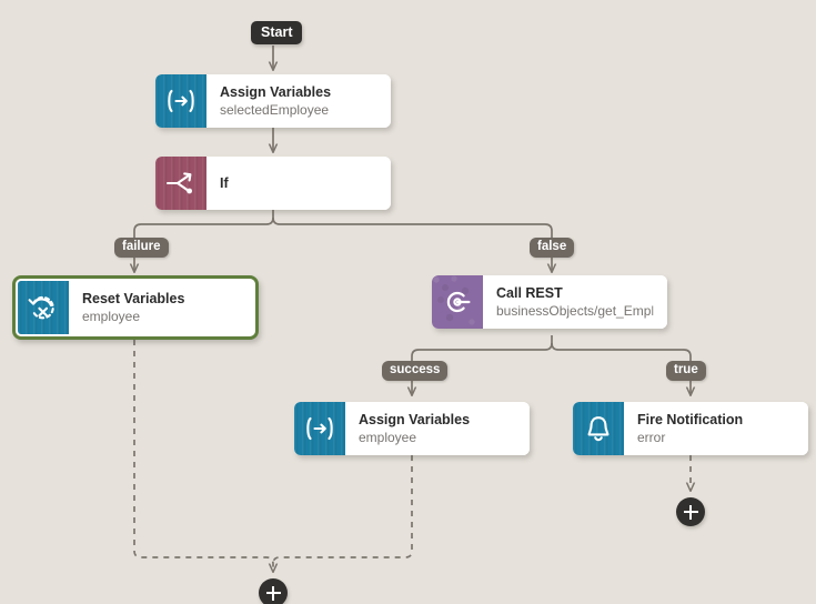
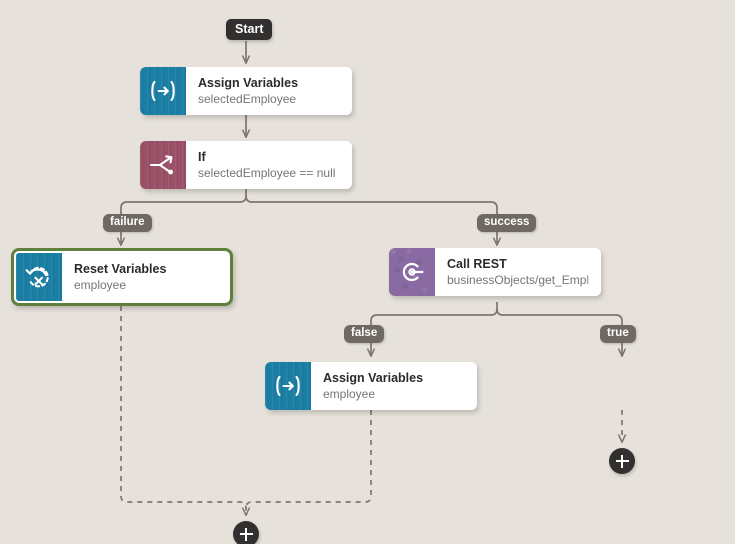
  Start
  Assign Variables
  selectedEmployee
  If
+ selectedEmployee == null
  failure
- false
+ success
  Reset Variables
  employee
  Call REST
  businessObjects/get_Emp
- success
+ false
  true
  Assign Variables
  employee
- Fire Notification
- error
